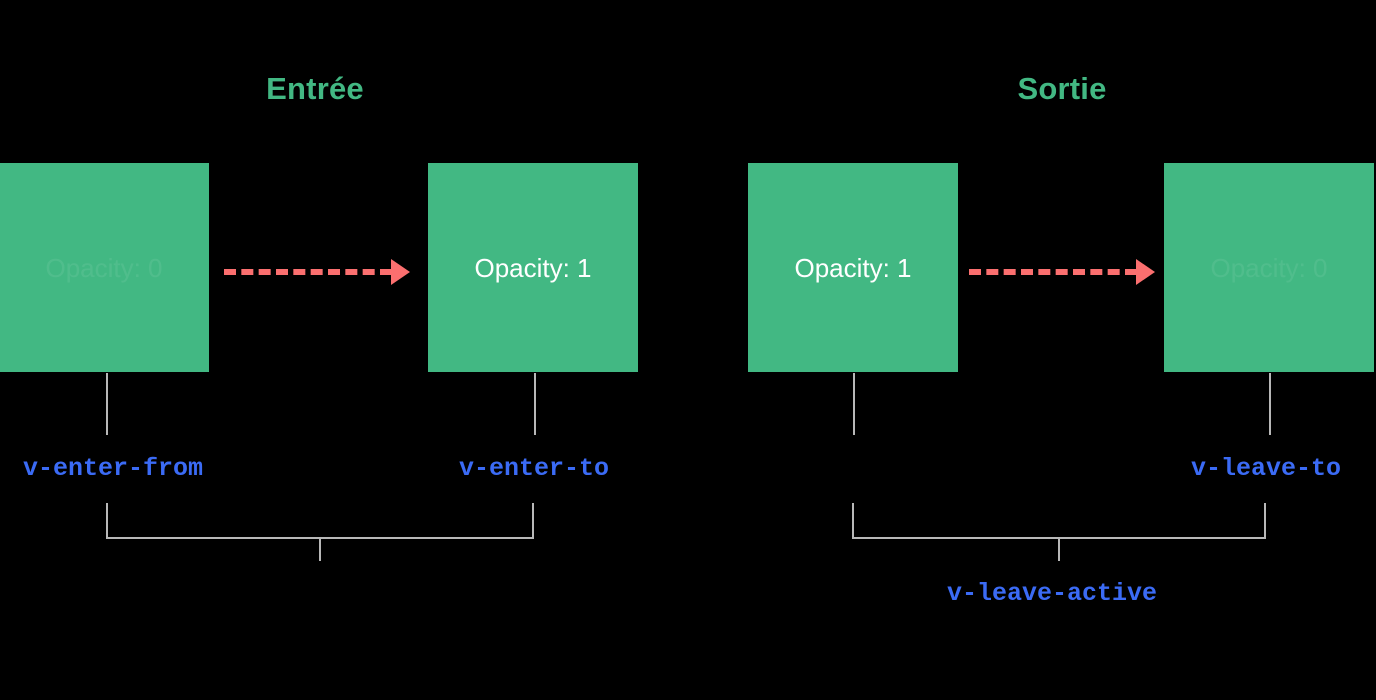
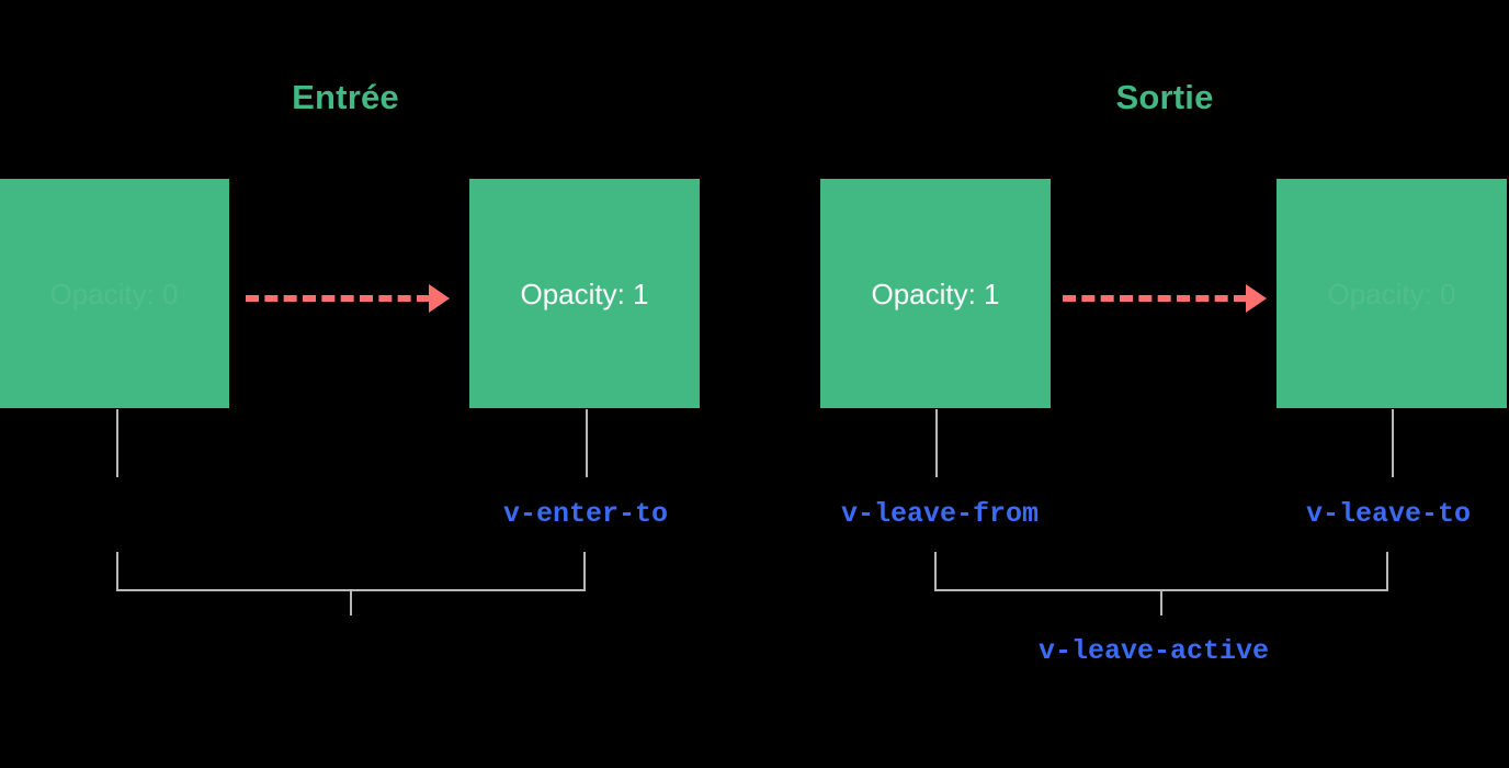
  Entrée
  Sortie
  Opacity: 1
  Opacity: 1
- v-enter-from
  v-enter-to
+ v-leave-from
  v-leave-to
  v-leave-active
